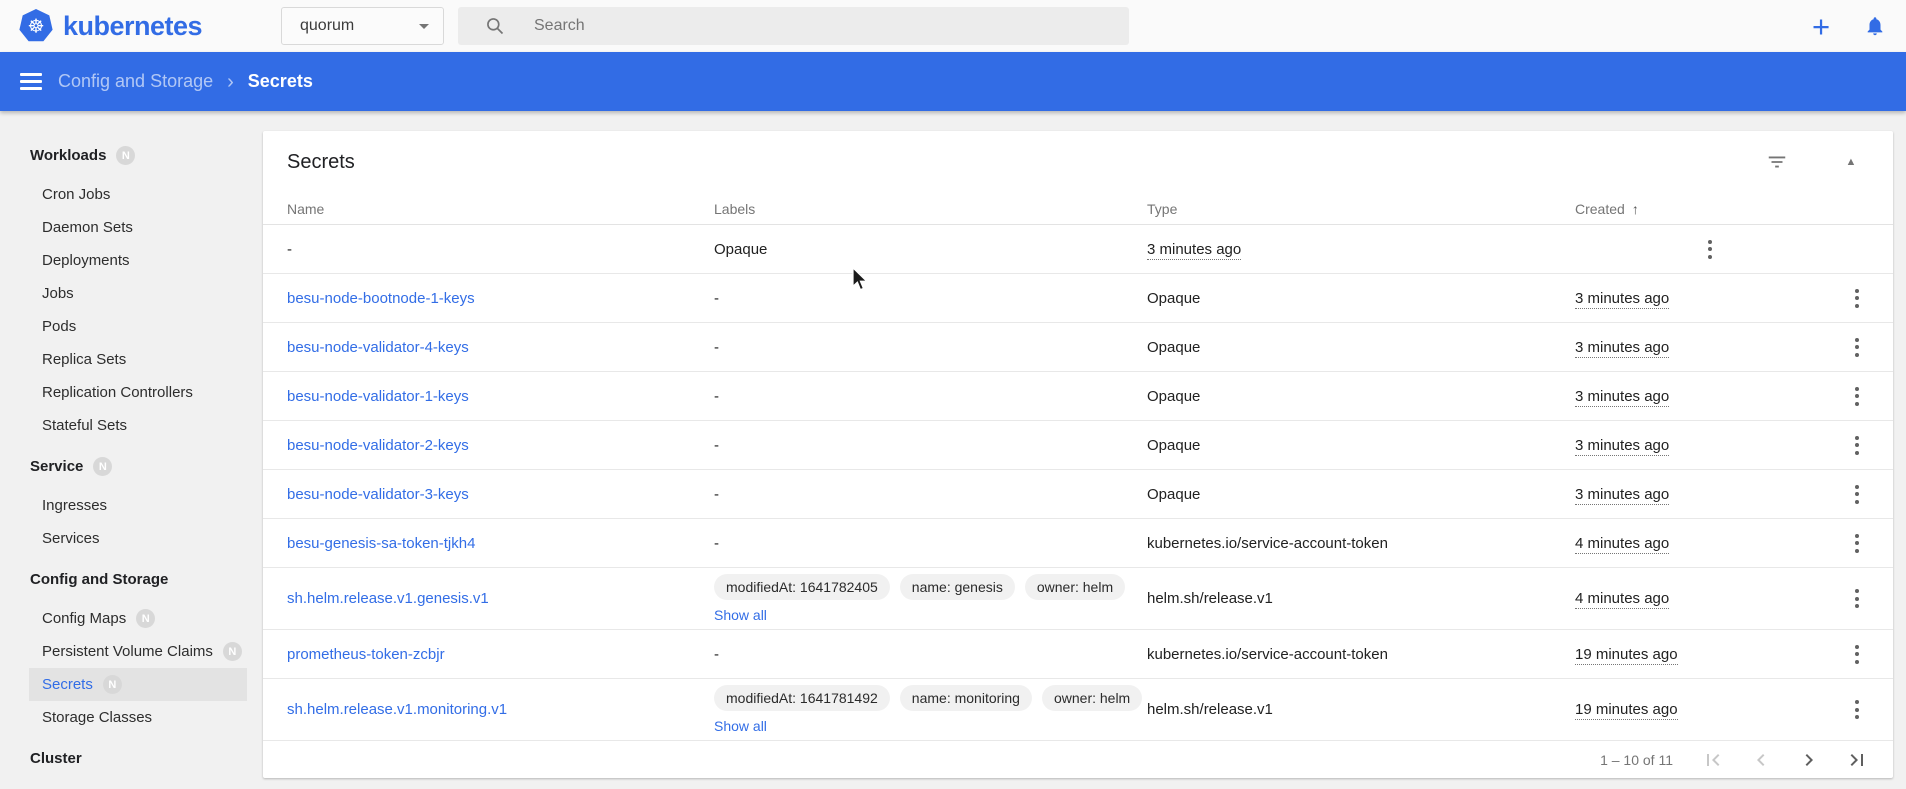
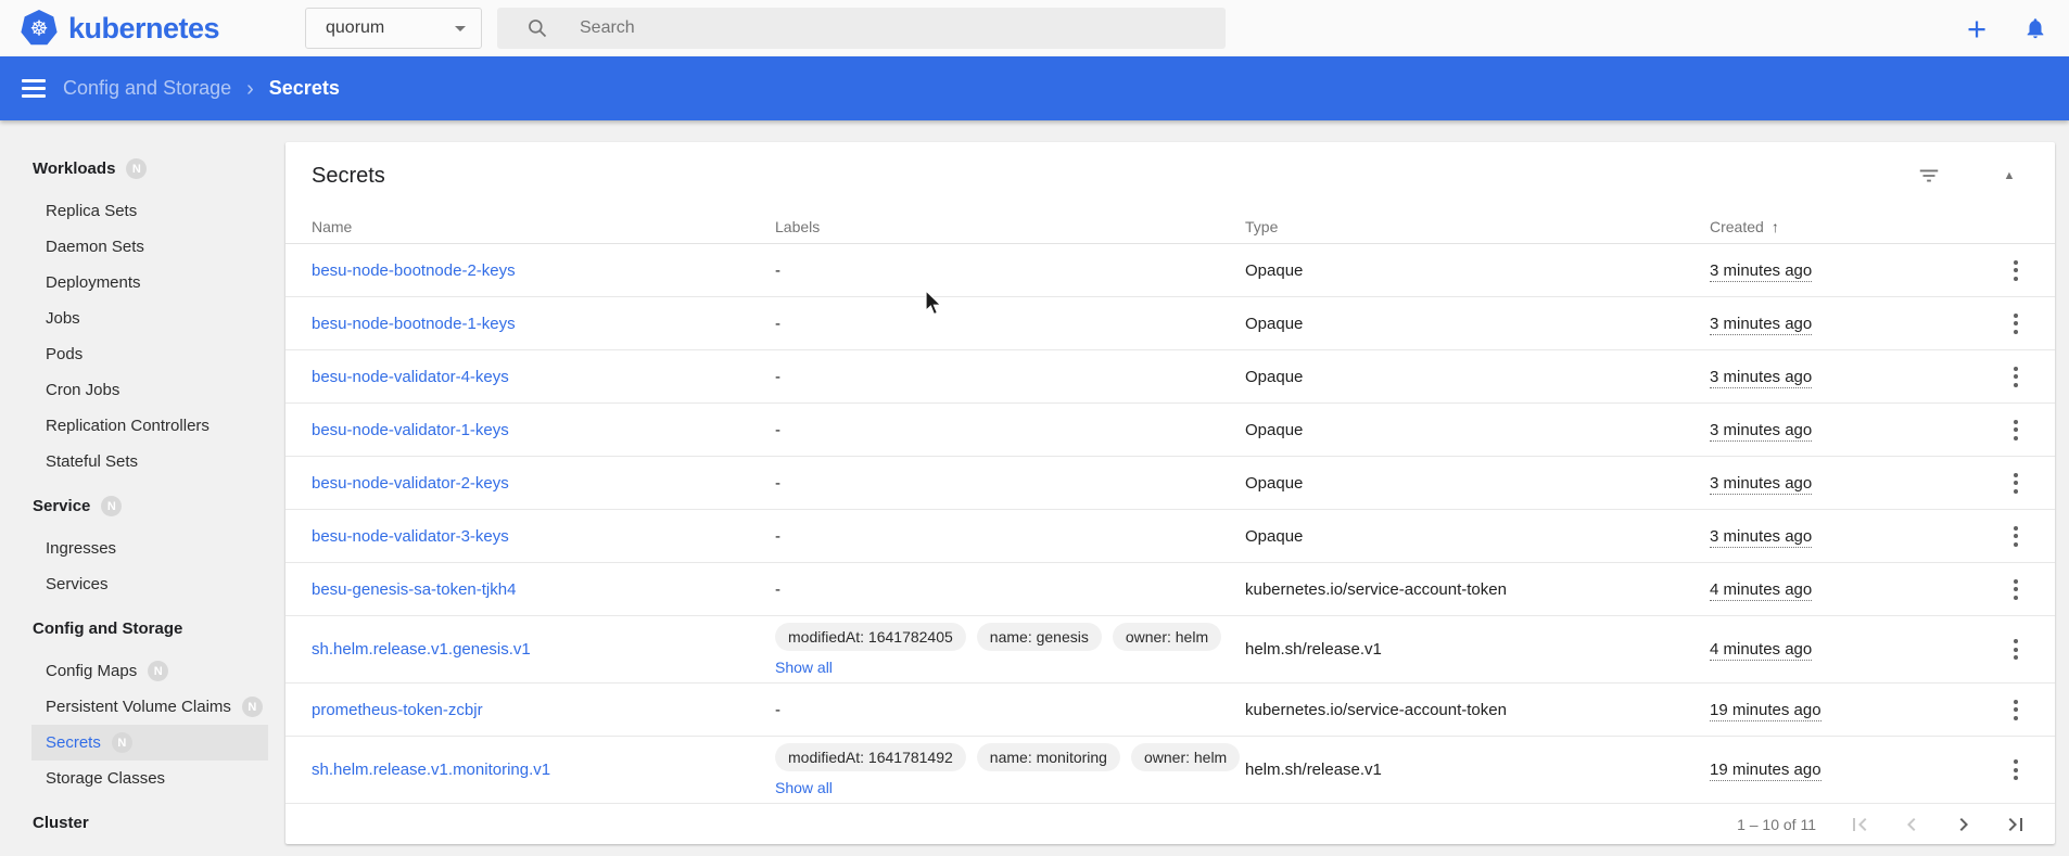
  ☸
  kubernetes
  quorum
  Search
  +
  Config and Storage
  ›
  Secrets
  Workloads
  N
- Cron Jobs
+ Replica Sets
  Daemon Sets
  Deployments
  Jobs
  Pods
- Replica Sets
+ Cron Jobs
  Replication Controllers
  Stateful Sets
  Service
  N
  Ingresses
  Services
  Config and Storage
  Config Maps
  N
  Persistent Volume Claims
  N
  Secrets
  N
  Storage Classes
  Cluster
  Secrets
  ▲
  Name
  Labels
  Type
  Created
  ↑
+ besu-node-bootnode-2-keys
  -
  Opaque
  3 minutes ago
  besu-node-bootnode-1-keys
  -
  Opaque
  3 minutes ago
  besu-node-validator-4-keys
  -
  Opaque
  3 minutes ago
  besu-node-validator-1-keys
  -
  Opaque
  3 minutes ago
  besu-node-validator-2-keys
  -
  Opaque
  3 minutes ago
  besu-node-validator-3-keys
  -
  Opaque
  3 minutes ago
  besu-genesis-sa-token-tjkh4
  -
  kubernetes.io/service-account-token
  4 minutes ago
  sh.helm.release.v1.genesis.v1
  modifiedAt: 1641782405
  name: genesis
  owner: helm
  Show all
  helm.sh/release.v1
  4 minutes ago
  prometheus-token-zcbjr
  -
  kubernetes.io/service-account-token
  19 minutes ago
  sh.helm.release.v1.monitoring.v1
  modifiedAt: 1641781492
  name: monitoring
  owner: helm
  Show all
  helm.sh/release.v1
  19 minutes ago
  1 – 10 of 11
